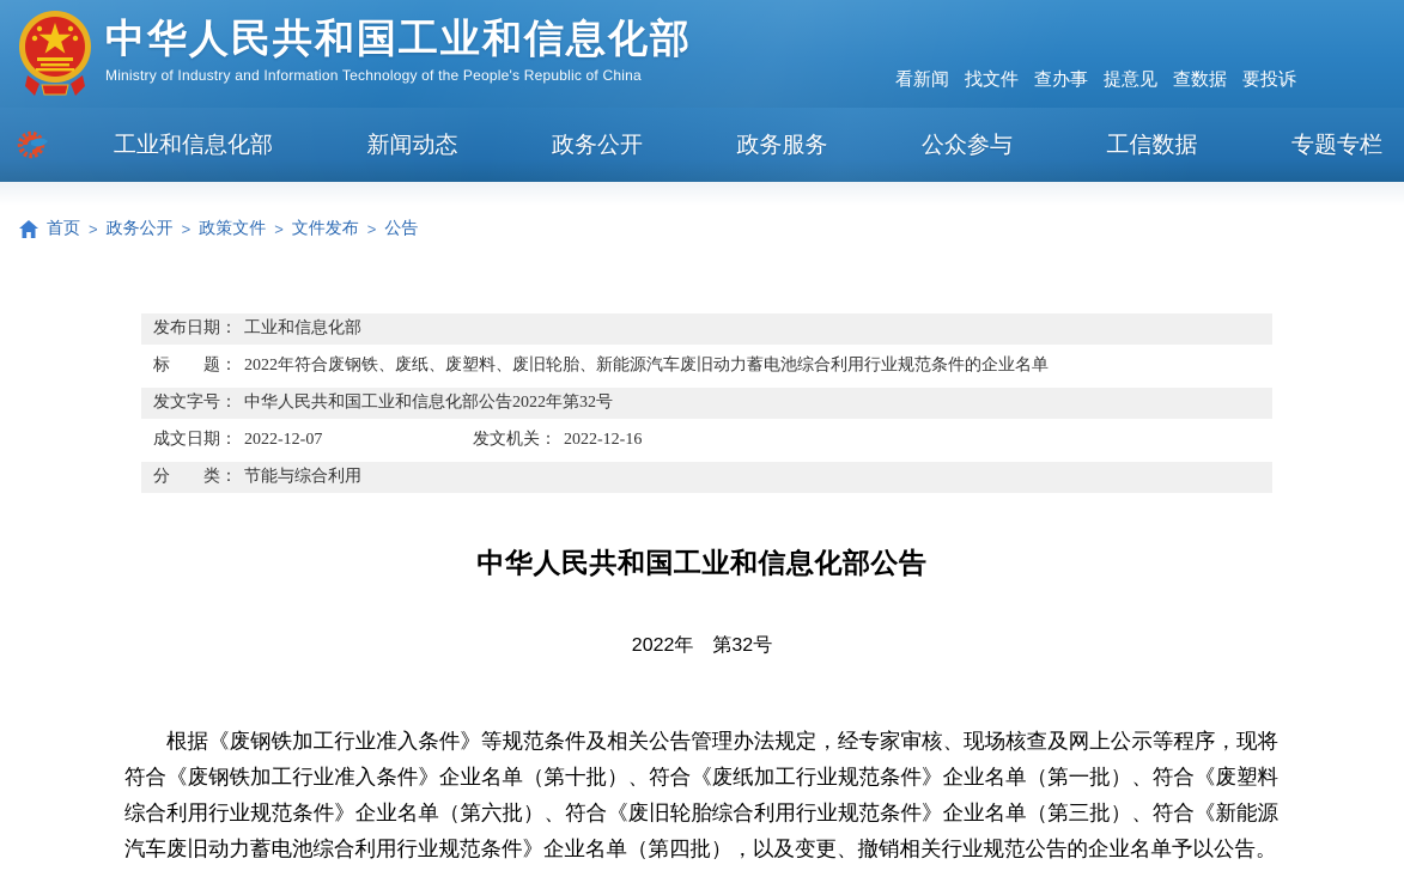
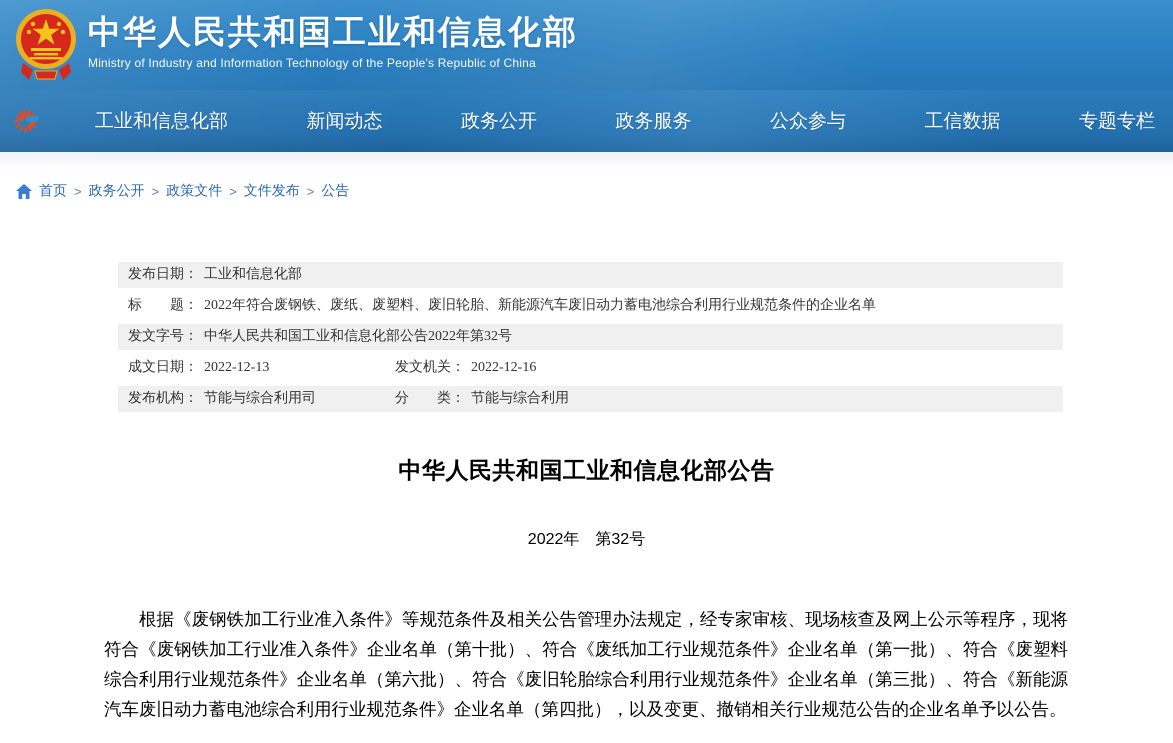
  中华人民共和国工业和信息化部
  Ministry of Industry and Information Technology of the People's Republic of China
- 看新闻
- 找文件
- 查办事
- 提意见
- 查数据
- 要投诉
  工业和信息化部
  新闻动态
  政务公开
  政务服务
  公众参与
  工信数据
  专题专栏
  首页
  >
  政务公开
  >
  政策文件
  >
  文件发布
  >
  公告
  发布日期：
  工业和信息化部
  标 题：
  2022年符合废钢铁、废纸、废塑料、废旧轮胎、新能源汽车废旧动力蓄电池综合利用行业规范条件的企业名单
  发文字号：
  中华人民共和国工业和信息化部公告2022年第32号
  成文日期：
- 2022-12-07
+ 2022-12-13
  发文机关：
  2022-12-16
+ 发布机构：
+ 节能与综合利用司
  分 类：
  节能与综合利用
  中华人民共和国工业和信息化部公告
  2022年 第32号
  根据《废钢铁加工行业准入条件》等规范条件及相关公告管理办法规定，经专家审核、现场核查及网上公示等程序，现将符合《废钢铁加工行业准入条件》企业名单（第十批）、符合《废纸加工行业规范条件》企业名单（第一批）、符合《废塑料综合利用行业规范条件》企业名单（第六批）、符合《废旧轮胎综合利用行业规范条件》企业名单（第三批）、符合《新能源汽车废旧动力蓄电池综合利用行业规范条件》企业名单（第四批），以及变更、撤销相关行业规范公告的企业名单予以公告。
